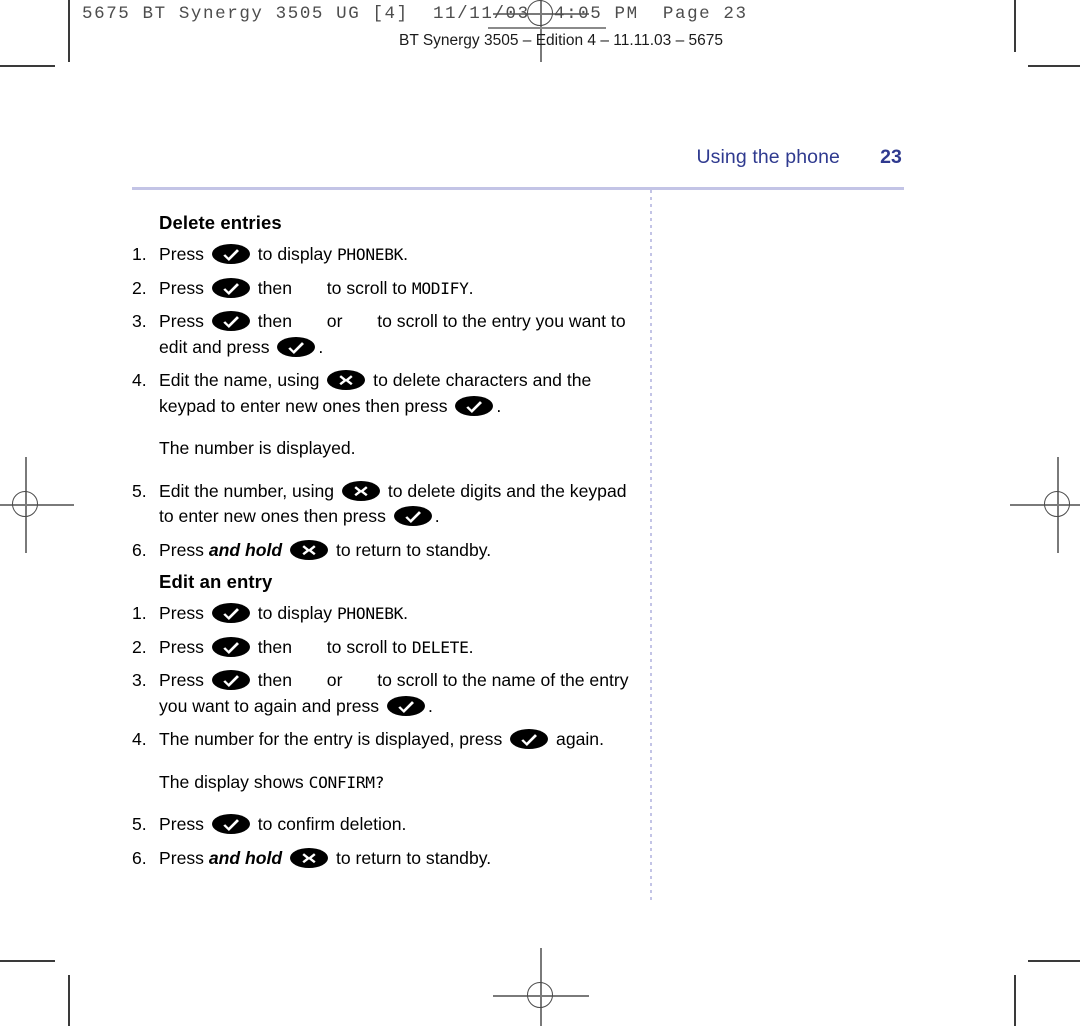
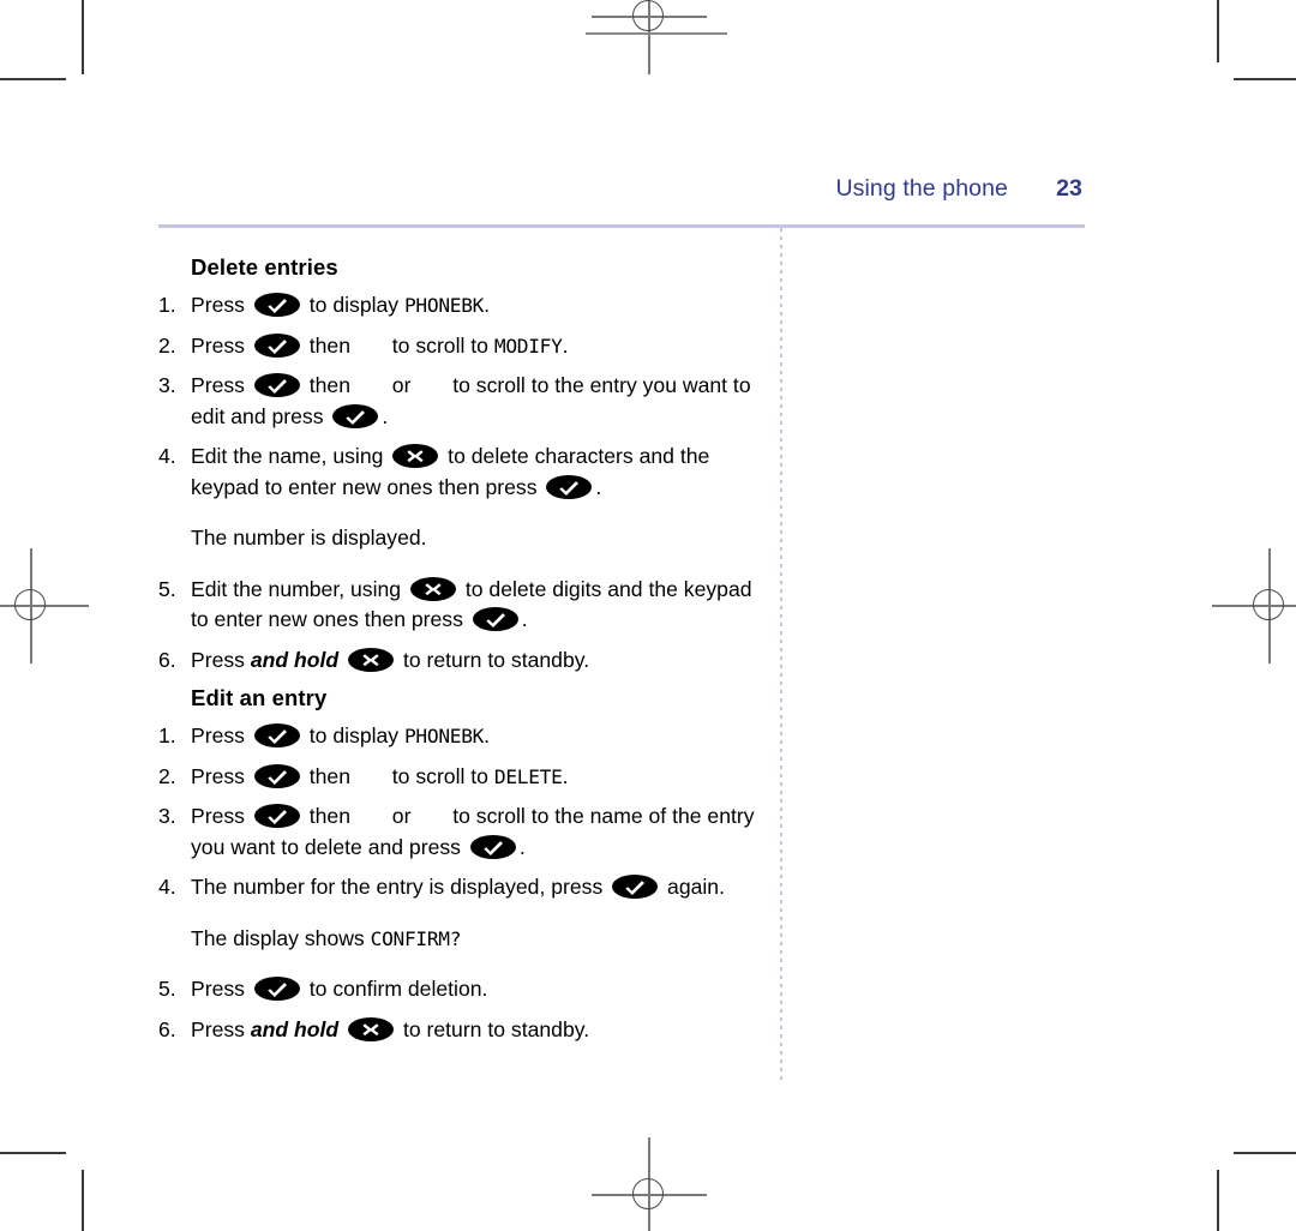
- 5675 BT Synergy 3505 UG [4] 11/11/03 4:05 PM Page 23
- BT Synergy 3505 – Edition 4 – 11.11.03 – 5675
  Using the phone 23
  Delete entries
  1.
  Press to display PHONEBK.
  2.
  Press then to scroll to MODIFY.
  3.
  Press then or to scroll to the entry you want to edit and press .
  4.
  Edit the name, using to delete characters and the keypad to enter new ones then press .
  The number is displayed.
  5.
  Edit the number, using to delete digits and the keypad to enter new ones then press .
  6.
  Press and hold to return to standby.
  Edit an entry
  1.
  Press to display PHONEBK.
  2.
  Press then to scroll to DELETE.
  3.
- Press then or to scroll to the name of the entry you want to again and press .
+ Press then or to scroll to the name of the entry you want to delete and press .
  4.
  The number for the entry is displayed, press again.
  The display shows CONFIRM?
  5.
  Press to confirm deletion.
  6.
  Press and hold to return to standby.
